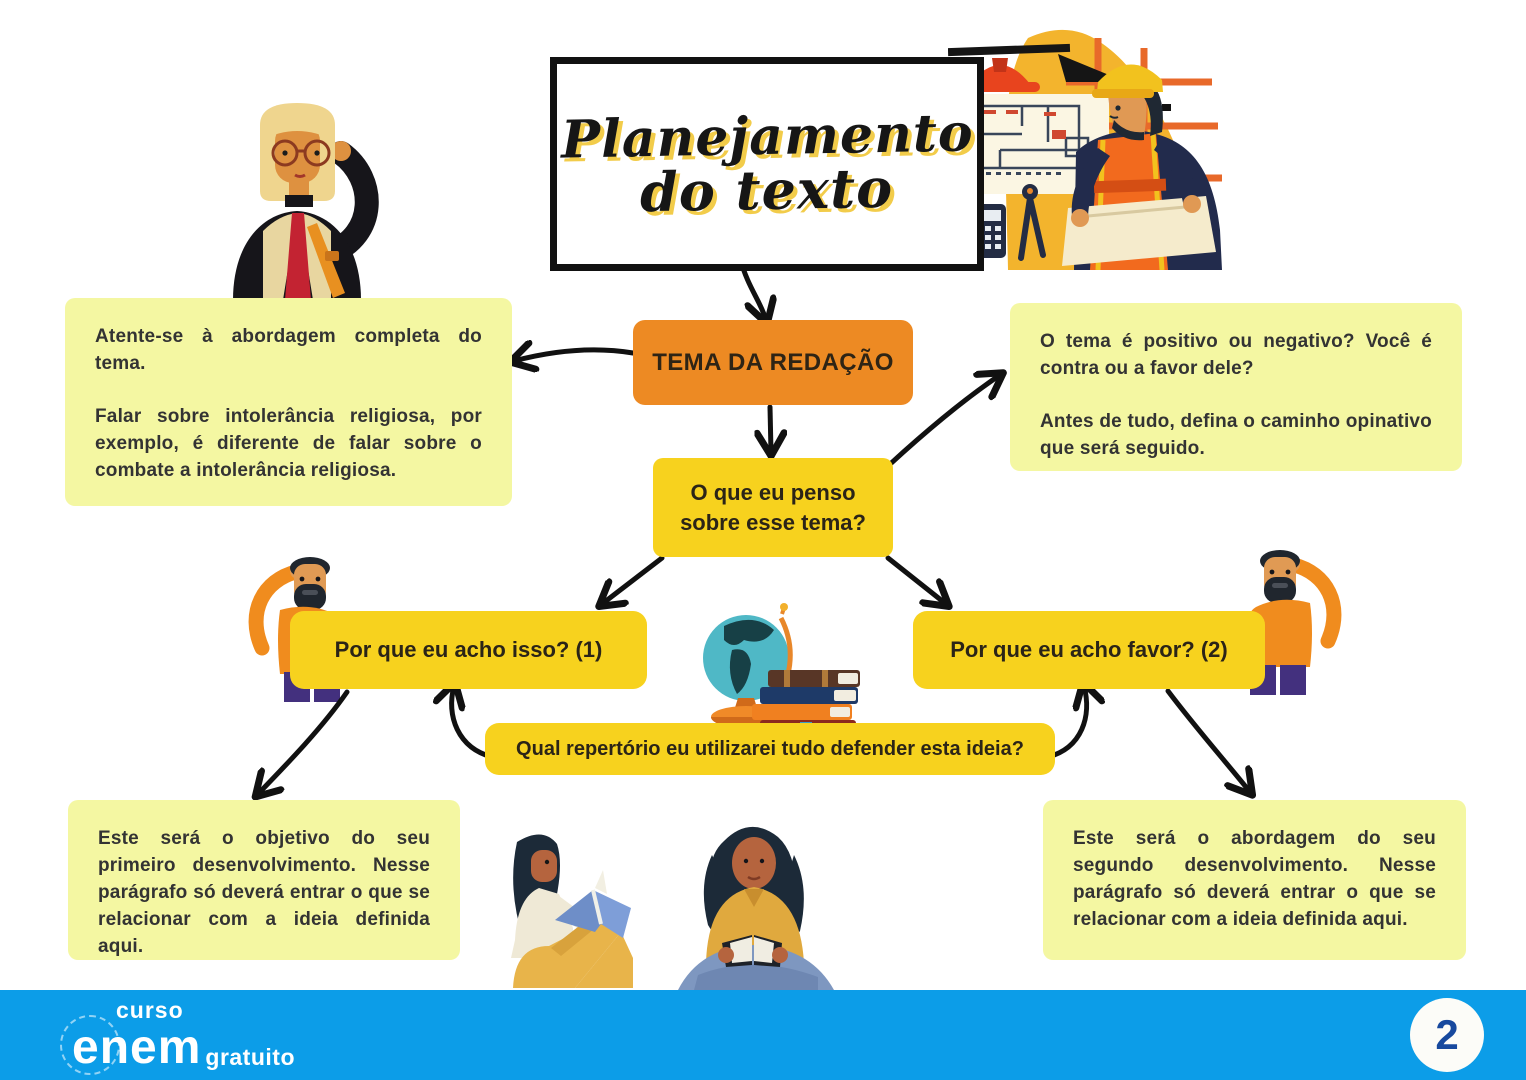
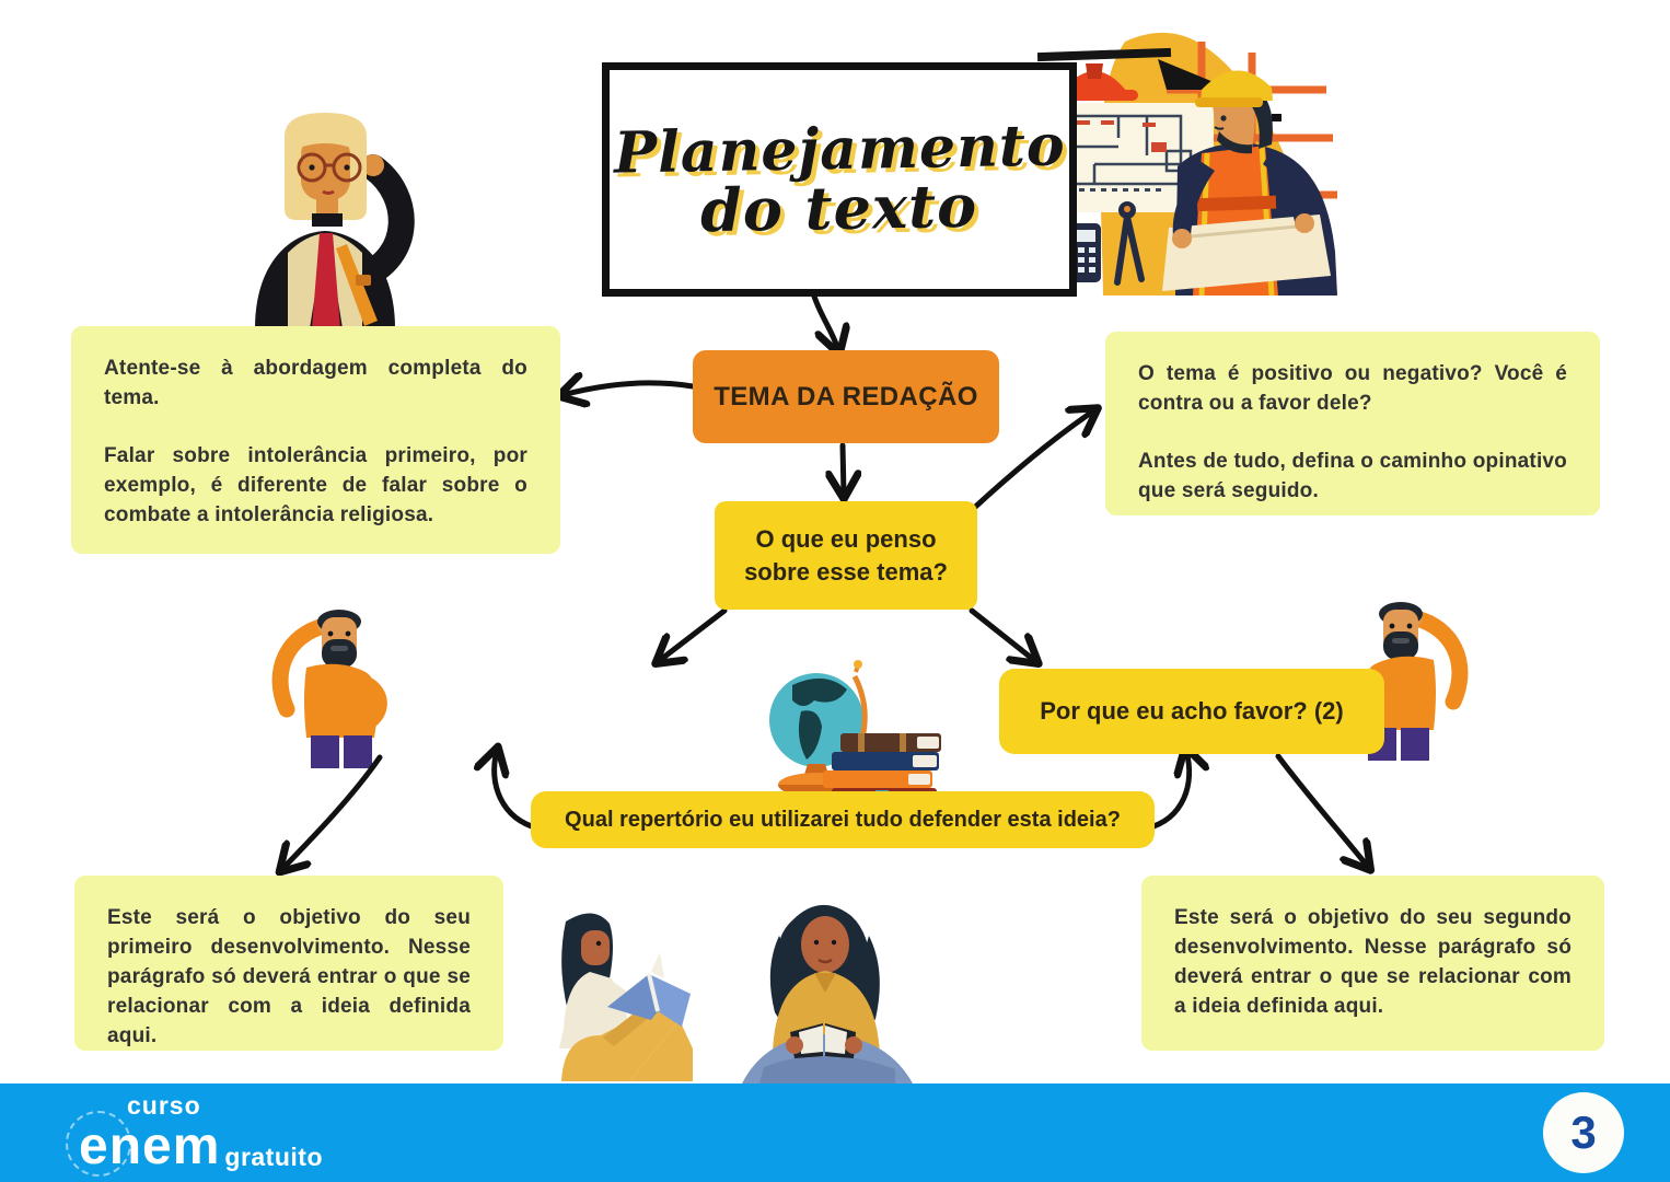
  Planejamento
  do texto
  Atente-se à abordagem completa do tema.
- Falar sobre intolerância religiosa, por exemplo, é diferente de falar sobre o combate a intolerância religiosa.
+ Falar sobre intolerância primeiro, por exemplo, é diferente de falar sobre o combate a intolerância religiosa.
  O tema é positivo ou negativo? Você é contra ou a favor dele?
  Antes de tudo, defina o caminho opinativo que será seguido.
  Este será o objetivo do seu primeiro desenvolvimento. Nesse parágrafo só deverá entrar o que se relacionar com a ideia definida aqui.
- Este será o abordagem do seu segundo desenvolvimento. Nesse parágrafo só deverá entrar o que se relacionar com a ideia definida aqui.
+ Este será o objetivo do seu segundo desenvolvimento. Nesse parágrafo só deverá entrar o que se relacionar com a ideia definida aqui.
  TEMA DA REDAÇÃO
  O que eu penso
  sobre esse tema?
- Por que eu acho isso? (1)
  Por que eu acho favor? (2)
  Qual repertório eu utilizarei tudo defender esta ideia?
  curso
  enem
  gratuito
- 2
+ 3
